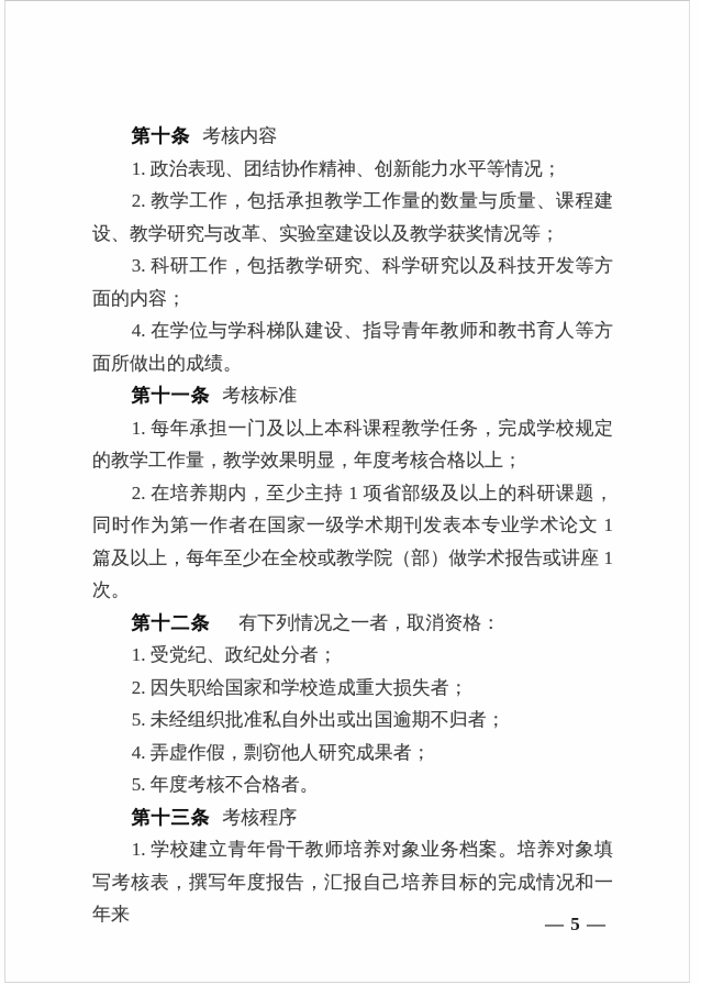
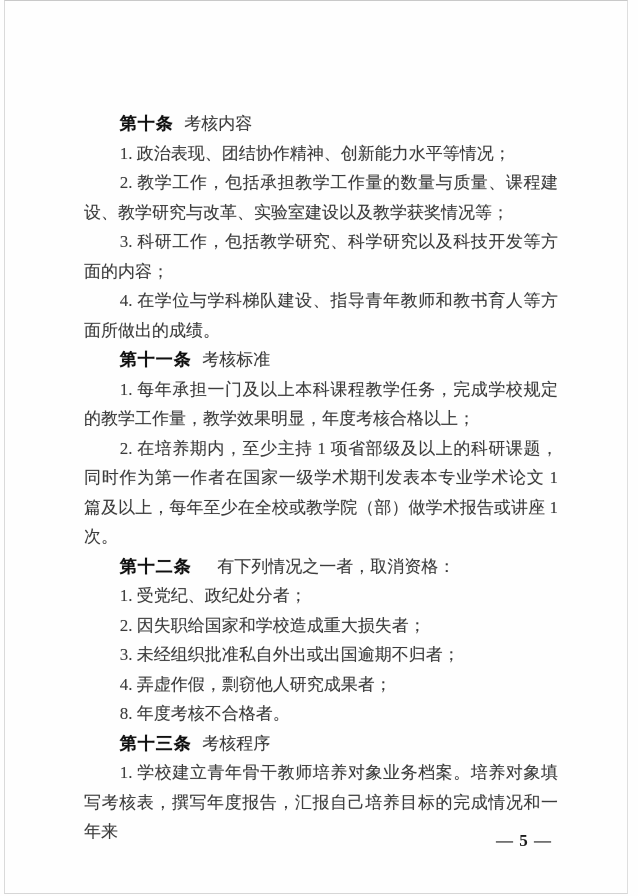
  第十条 考核内容
  1. 政治表现、团结协作精神、创新能力水平等情况；
  2. 教学工作，包括承担教学工作量的数量与质量、课程建设、教学研究与改革、实验室建设以及教学获奖情况等；
  3. 科研工作，包括教学研究、科学研究以及科技开发等方面的内容；
  4. 在学位与学科梯队建设、指导青年教师和教书育人等方面所做出的成绩。
  第十一条 考核标准
  1. 每年承担一门及以上本科课程教学任务，完成学校规定的教学工作量，教学效果明显，年度考核合格以上；
  2. 在培养期内，至少主持 1 项省部级及以上的科研课题，同时作为第一作者在国家一级学术期刊发表本专业学术论文 1 篇及以上，每年至少在全校或教学院（部）做学术报告或讲座 1 次。
  第十二条 有下列情况之一者，取消资格：
  1. 受党纪、政纪处分者；
  2. 因失职给国家和学校造成重大损失者；
- 5. 未经组织批准私自外出或出国逾期不归者；
+ 3. 未经组织批准私自外出或出国逾期不归者；
  4. 弄虚作假，剽窃他人研究成果者；
- 5. 年度考核不合格者。
+ 8. 年度考核不合格者。
  第十三条 考核程序
  1. 学校建立青年骨干教师培养对象业务档案。培养对象填写考核表，撰写年度报告，汇报自己培养目标的完成情况和一年来
  — 5 —
